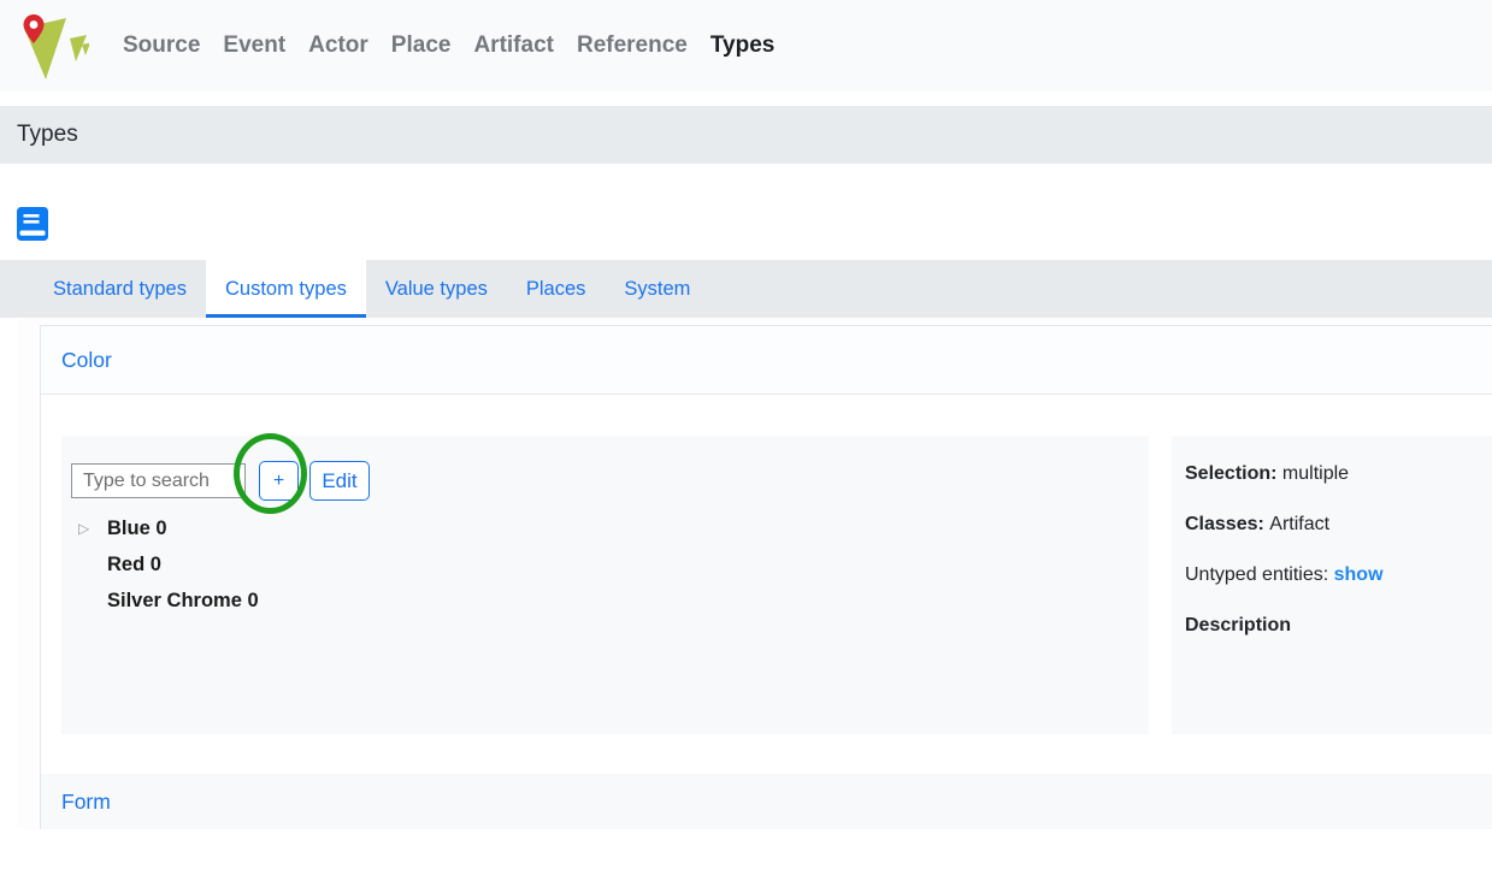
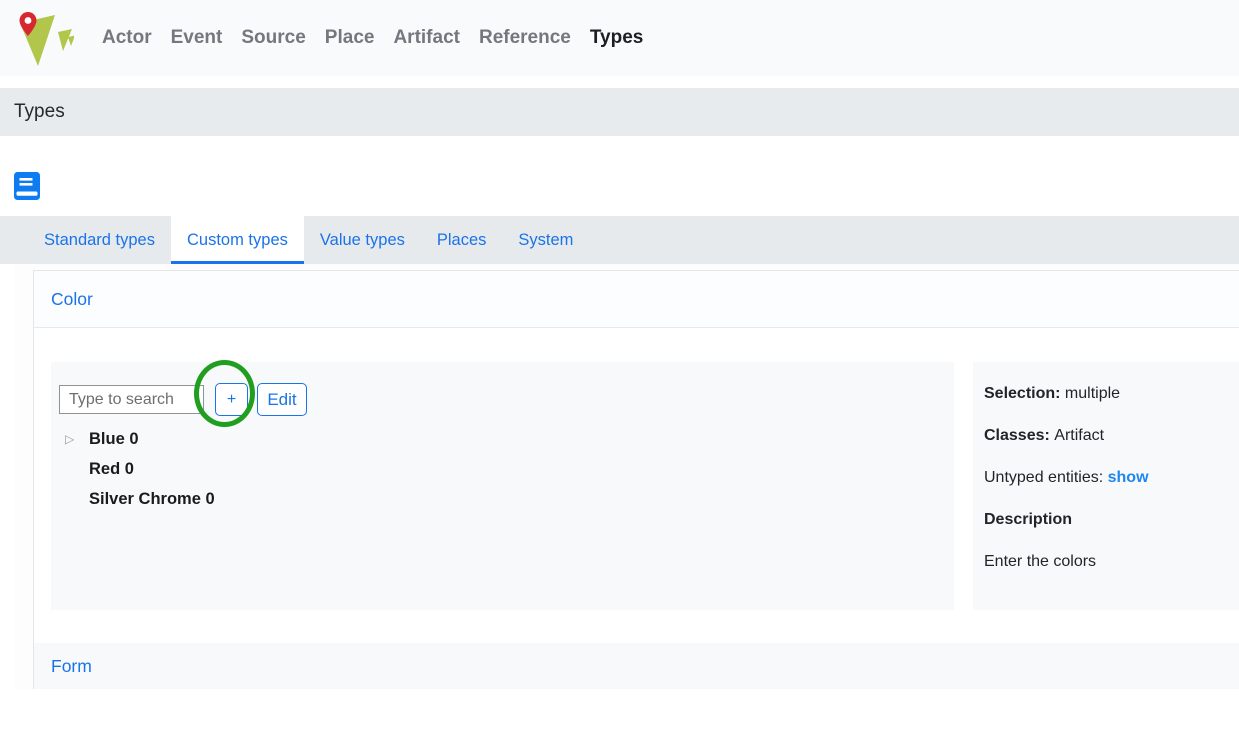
- Source
+ Actor
  Event
- Actor
+ Source
  Place
  Artifact
  Reference
  Types
  Types
  Standard types
  Custom types
  Value types
  Places
  System
  Color
  Type to search
  +
  Edit
  ▷ Blue 0
  Red 0
  Silver Chrome 0
  Selection multiple
  Classes Artifact
  Untyped entities show
  Description
+ Enter the colors
  Form
